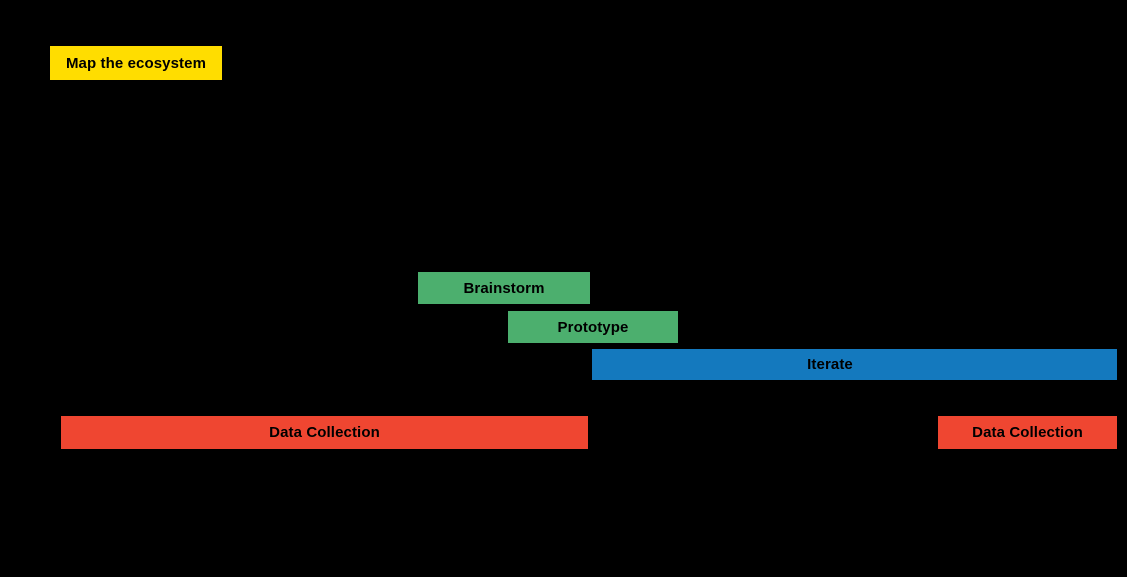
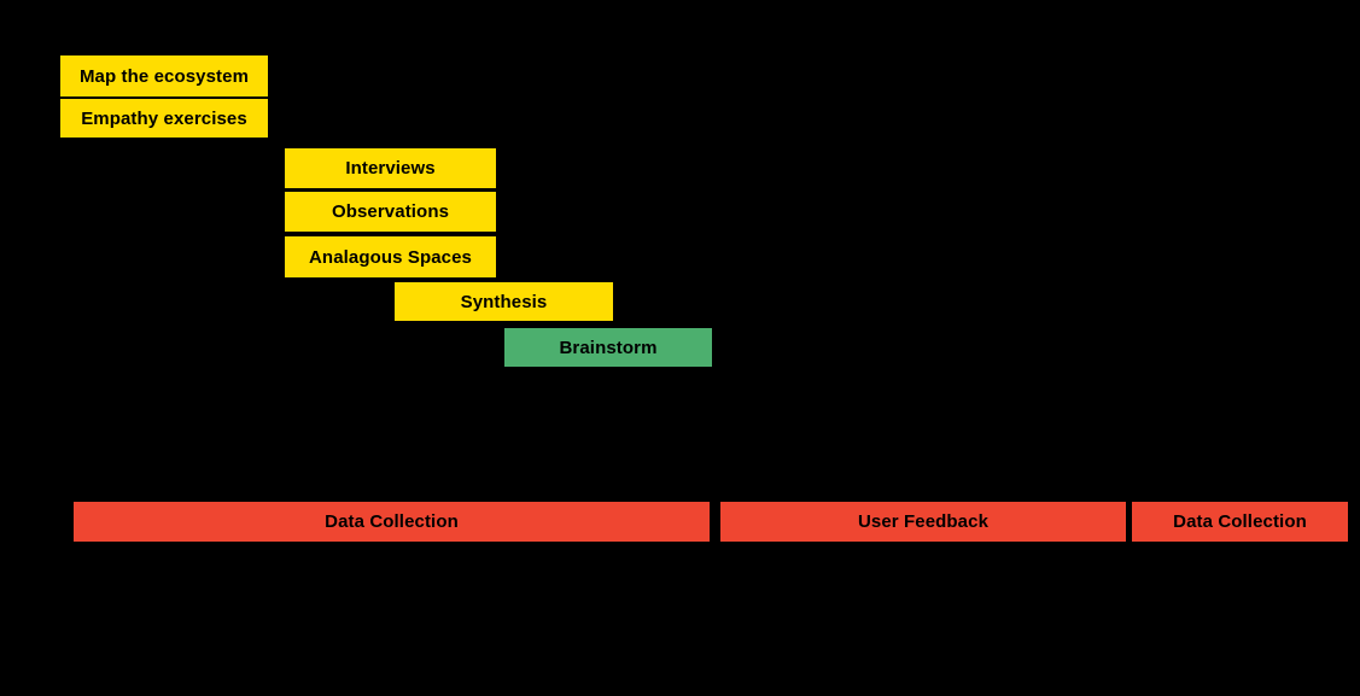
  Map the ecosystem
+ Empathy exercises
+ Interviews
+ Observations
+ Analagous Spaces
+ Synthesis
  Brainstorm
- Prototype
- Iterate
  Data Collection
+ User Feedback
  Data Collection
